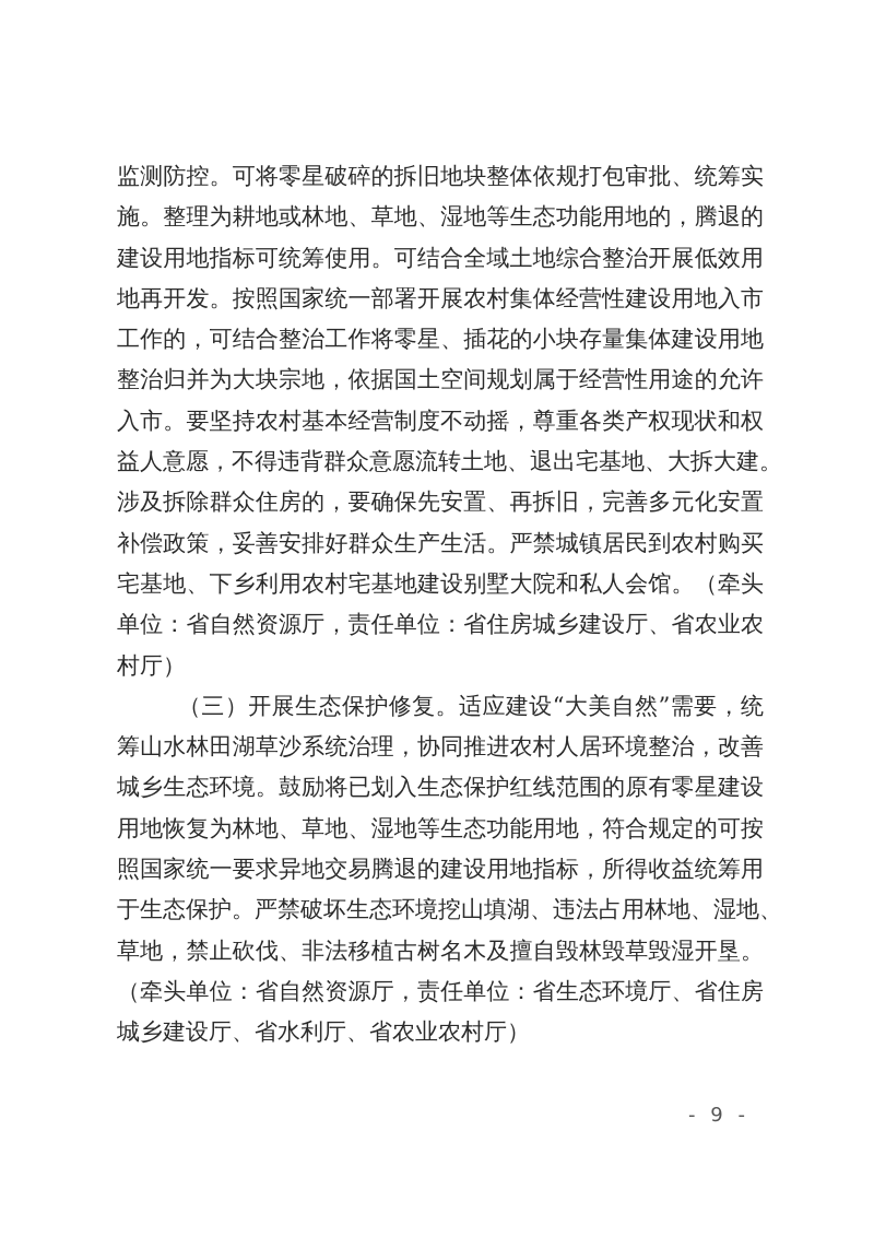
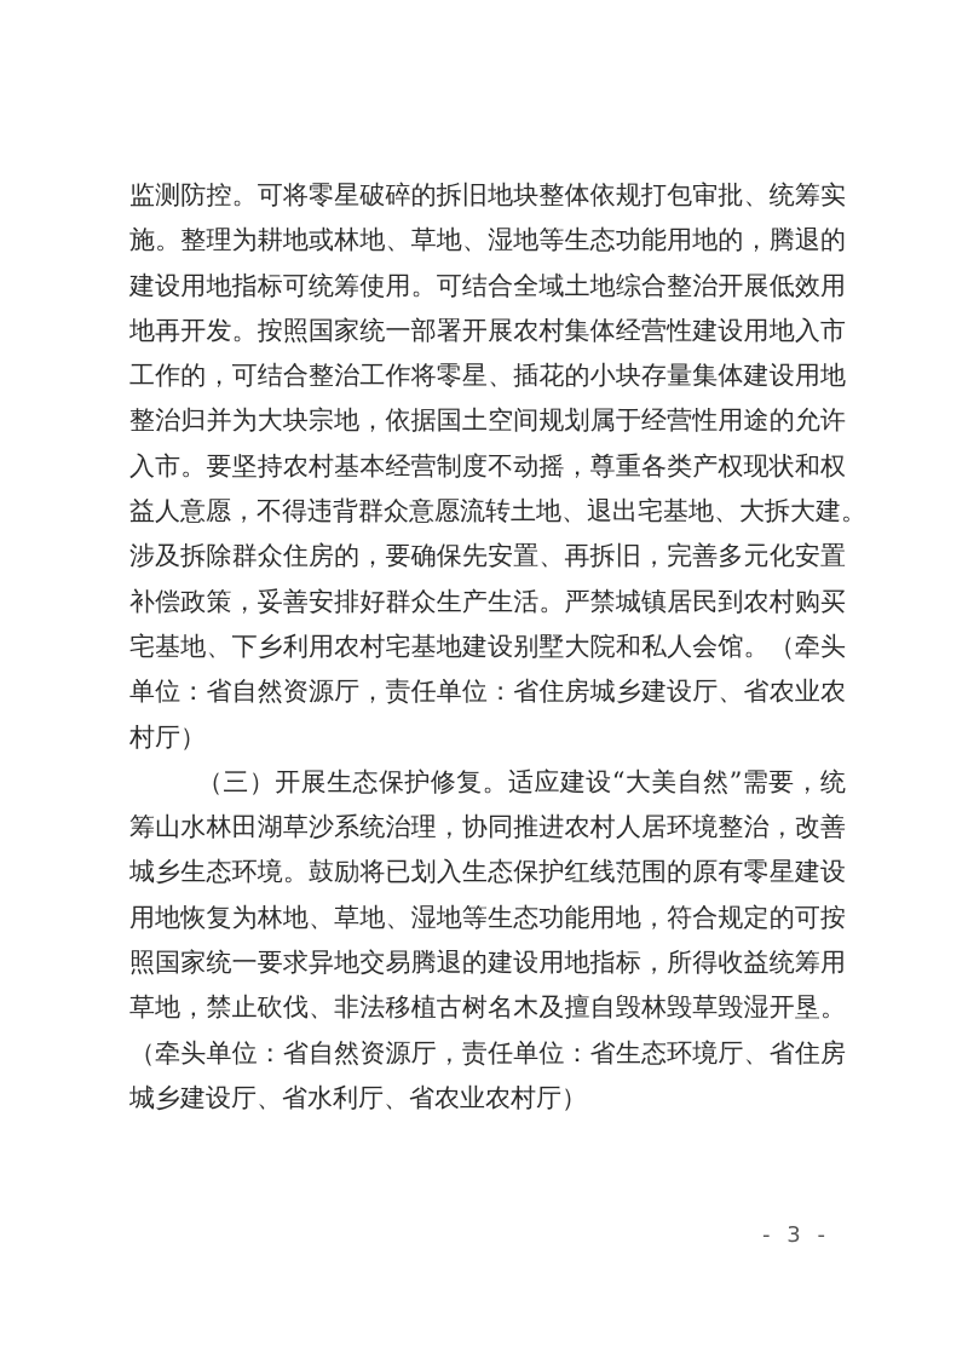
  监测防控。可将零星破碎的拆旧地块整体依规打包审批、统筹实
  施。整理为耕地或林地、草地、湿地等生态功能用地的，腾退的
  建设用地指标可统筹使用。可结合全域土地综合整治开展低效用
  地再开发。按照国家统一部署开展农村集体经营性建设用地入市
  工作的，可结合整治工作将零星、插花的小块存量集体建设用地
  整治归并为大块宗地，依据国土空间规划属于经营性用途的允许
  入市。要坚持农村基本经营制度不动摇，尊重各类产权现状和权
  益人意愿，不得违背群众意愿流转土地、退出宅基地、大拆大建。
  涉及拆除群众住房的，要确保先安置、再拆旧，完善多元化安置
  补偿政策，妥善安排好群众生产生活。严禁城镇居民到农村购买
  宅基地、下乡利用农村宅基地建设别墅大院和私人会馆。（牵头
  单位：省自然资源厅，责任单位：省住房城乡建设厅、省农业农
  村厅）
  （三）开展生态保护修复。适应建设“大美自然”需要，统
  筹山水林田湖草沙系统治理，协同推进农村人居环境整治，改善
  城乡生态环境。鼓励将已划入生态保护红线范围的原有零星建设
  用地恢复为林地、草地、湿地等生态功能用地，符合规定的可按
  照国家统一要求异地交易腾退的建设用地指标，所得收益统筹用
- 于生态保护。严禁破坏生态环境挖山填湖、违法占用林地、湿地、
  草地，禁止砍伐、非法移植古树名木及擅自毁林毁草毁湿开垦。
  （牵头单位：省自然资源厅，责任单位：省生态环境厅、省住房
  城乡建设厅、省水利厅、省农业农村厅）
- - 9 -
+ - 3 -
